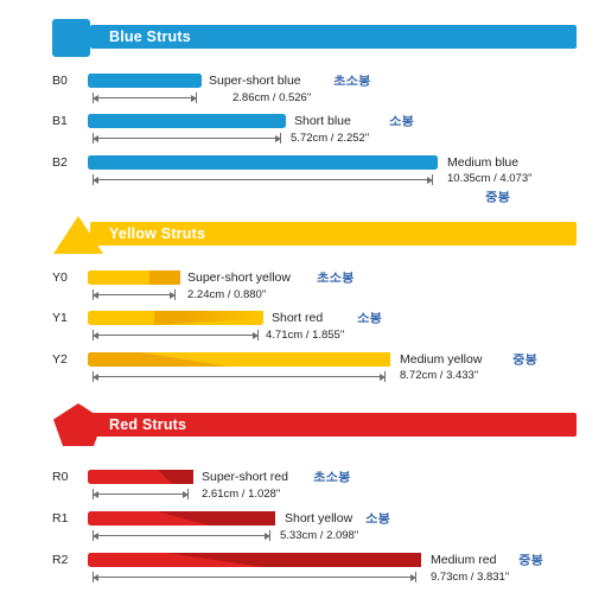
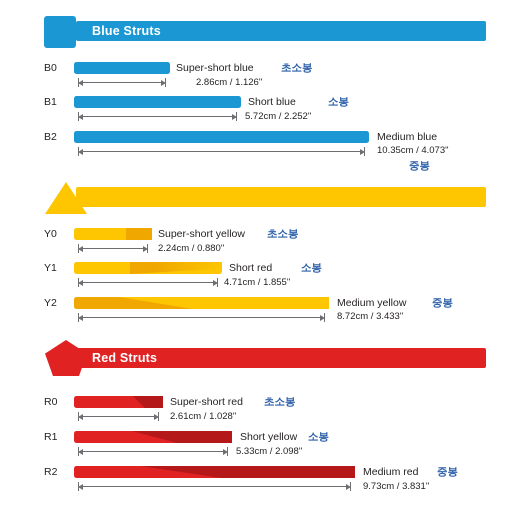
  Blue Struts
  B0
  Super-short blue
  초소봉
- 2.86cm / 0.526"
+ 2.86cm / 1.126"
  B1
  Short blue
  소봉
  5.72cm / 2.252"
  B2
  Medium blue
  10.35cm / 4.073"
  중봉
- Yellow Struts
  Y0
  Super-short yellow
  초소봉
  2.24cm / 0.880"
  Y1
  Short red
  소봉
  4.71cm / 1.855"
  Y2
  Medium yellow
  중봉
  8.72cm / 3.433"
  Red Struts
  R0
  Super-short red
  초소봉
  2.61cm / 1.028"
  R1
  Short yellow
  소봉
  5.33cm / 2.098"
  R2
  Medium red
  중봉
  9.73cm / 3.831"
